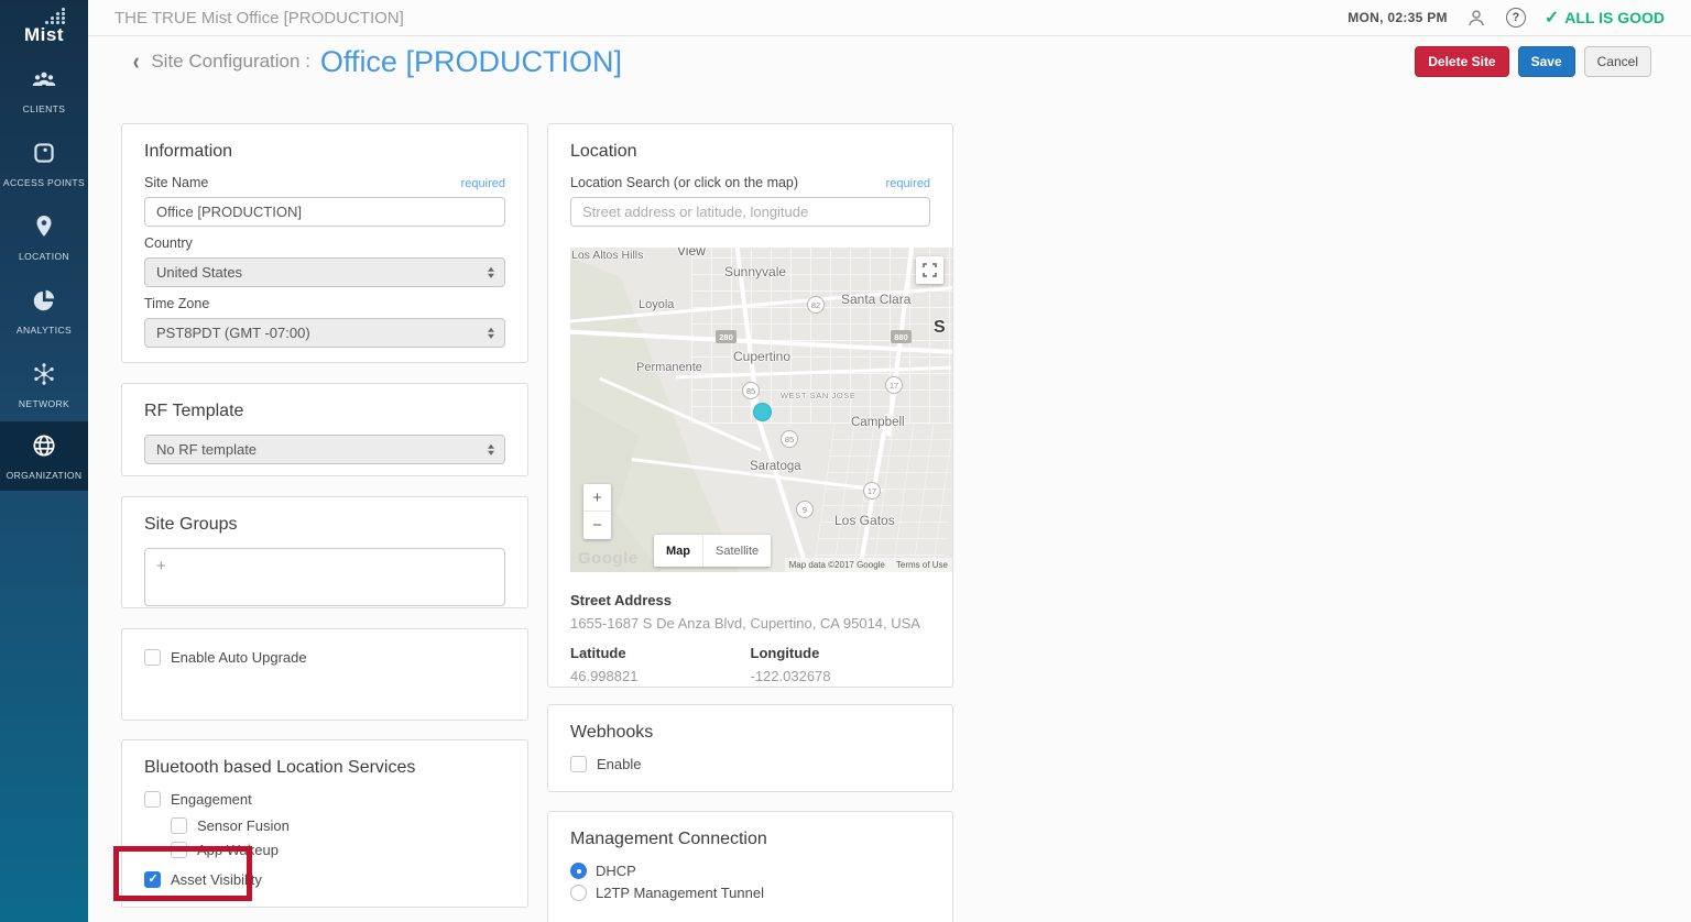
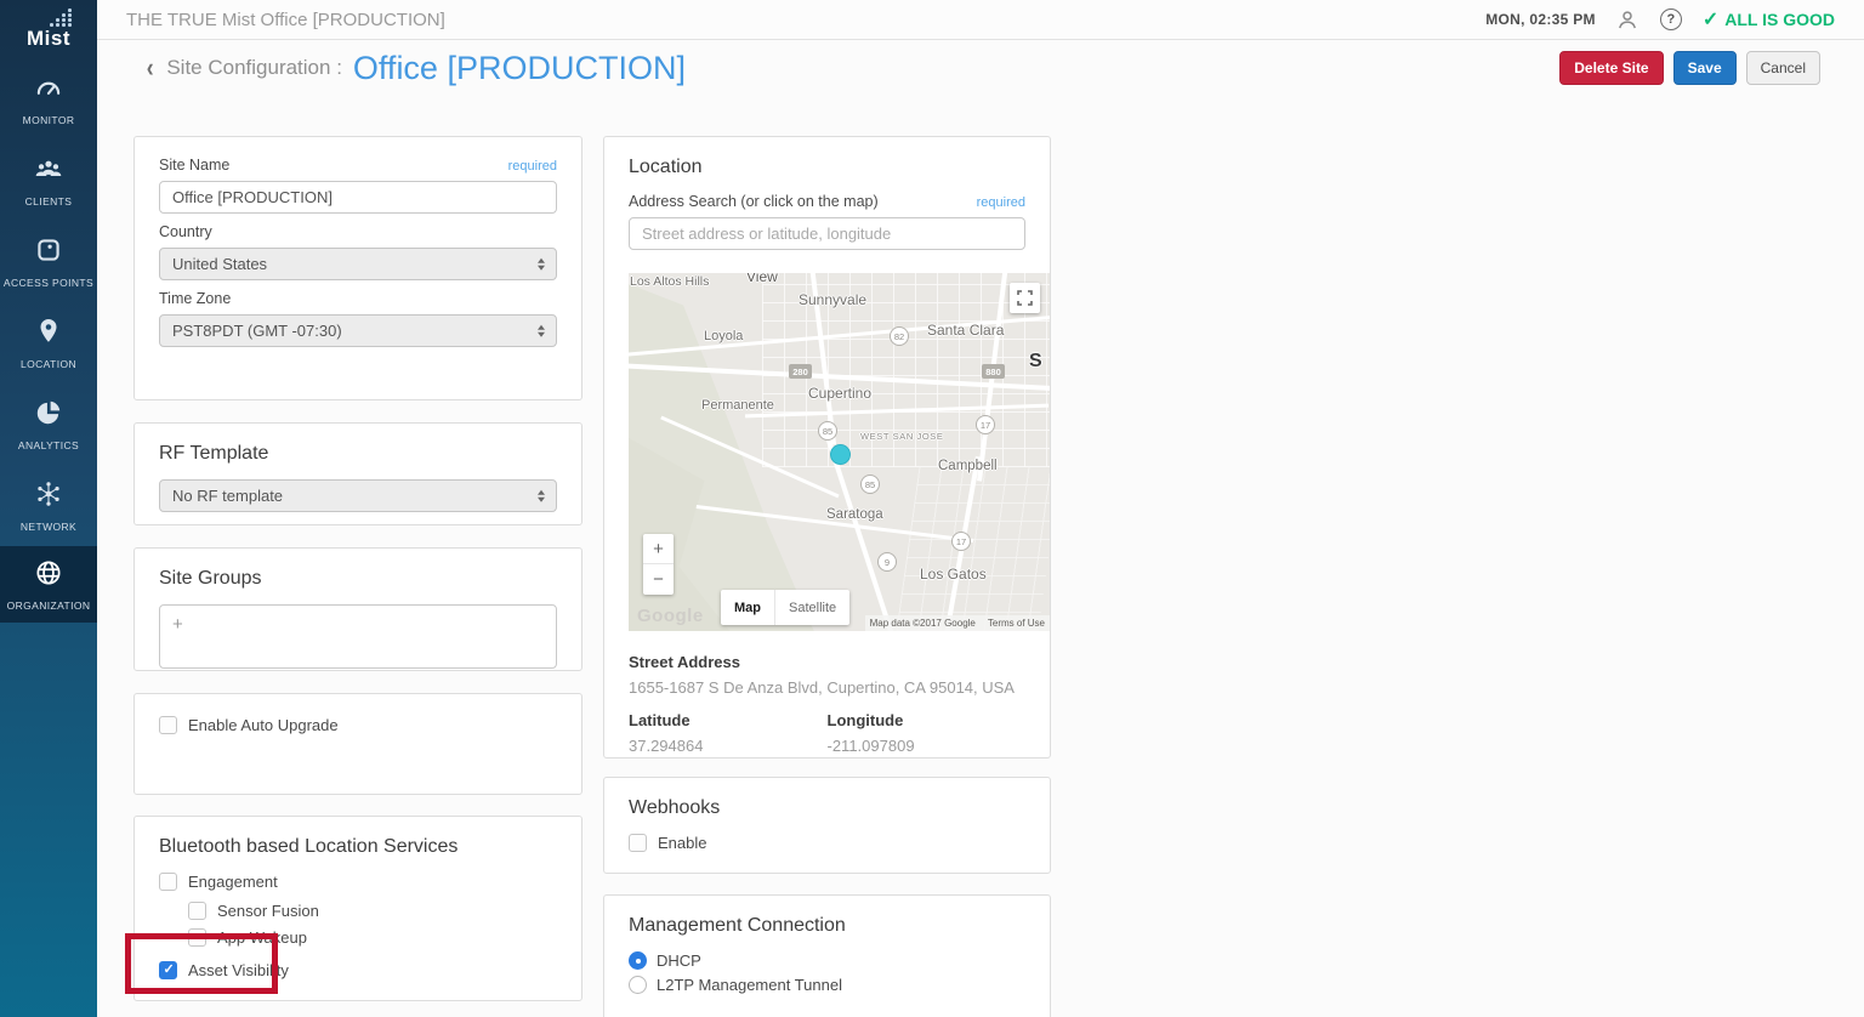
  Mist
+ MONITOR
  CLIENTS
  ACCESS POINTS
  LOCATION
  ANALYTICS
  NETWORK
  ORGANIZATION
  THE TRUE Mist Office [PRODUCTION]
  MON, 02:35 PM
  ?
  ✓
  ALL IS GOOD
  ‹
  Site Configuration :
  Office [PRODUCTION]
  Delete Site
  Save
  Cancel
- Information
  Site Name
  required
  Office [PRODUCTION]
  Country
  United States
  Time Zone
- PST8PDT (GMT -07:00)
+ PST8PDT (GMT -07:30)
  RF Template
  No RF template
  Site Groups
  +
  Enable Auto Upgrade
  Bluetooth based Location Services
  Engagement
  Sensor Fusion
  App Wakeup
  Asset Visibility
  Location
- Location Search (or click on the map)
+ Address Search (or click on the map)
  required
  Street address or latitude, longitude
  Los Altos Hills
  View
  Sunnyvale
  Santa Clara
  Loyola
  Cupertino
  Permanente
  WEST SAN JOSE
  Campbell
  Saratoga
  Los Gatos
  S
  82
  280
  880
  85
  17
  85
  9
  17
  +
  −
  Map
  Satellite
  Map data ©2017 Google
  Terms of Use
  Street Address
  1655-1687 S De Anza Blvd, Cupertino, CA 95014, USA
  Latitude
- 46.998821
+ 37.294864
  Longitude
- -122.032678
+ -211.097809
  Webhooks
  Enable
  Management Connection
  DHCP
  L2TP Management Tunnel
